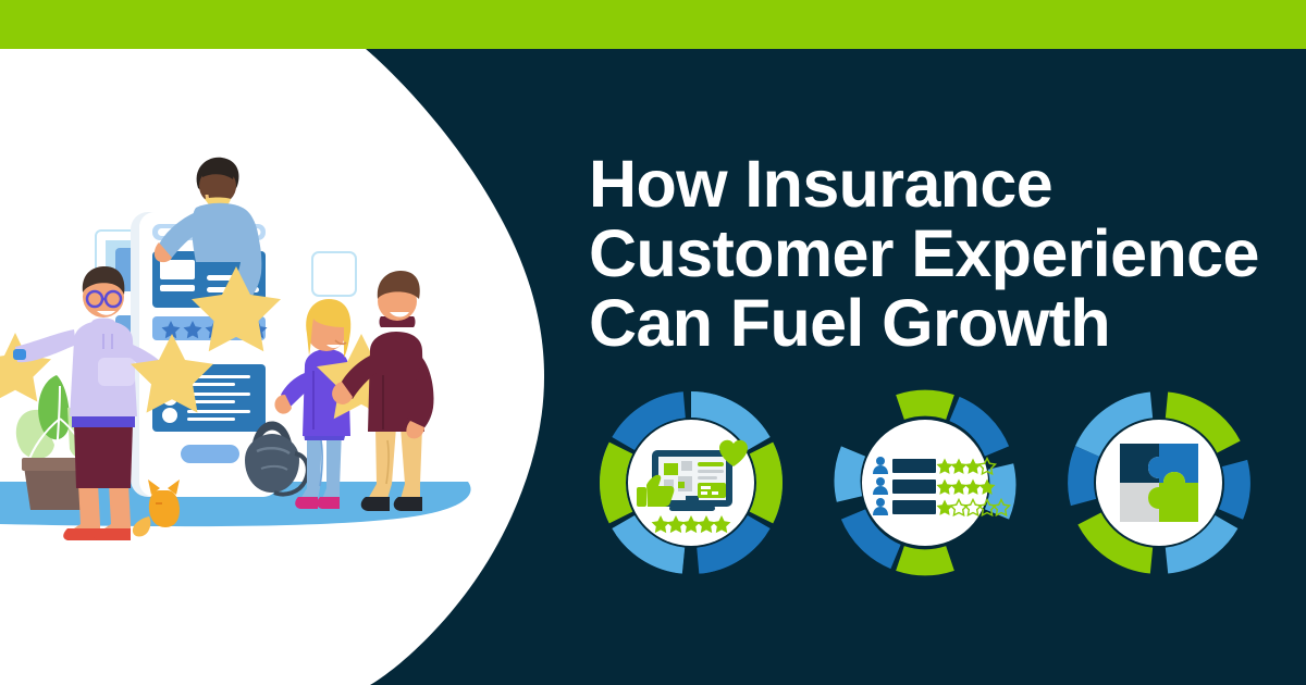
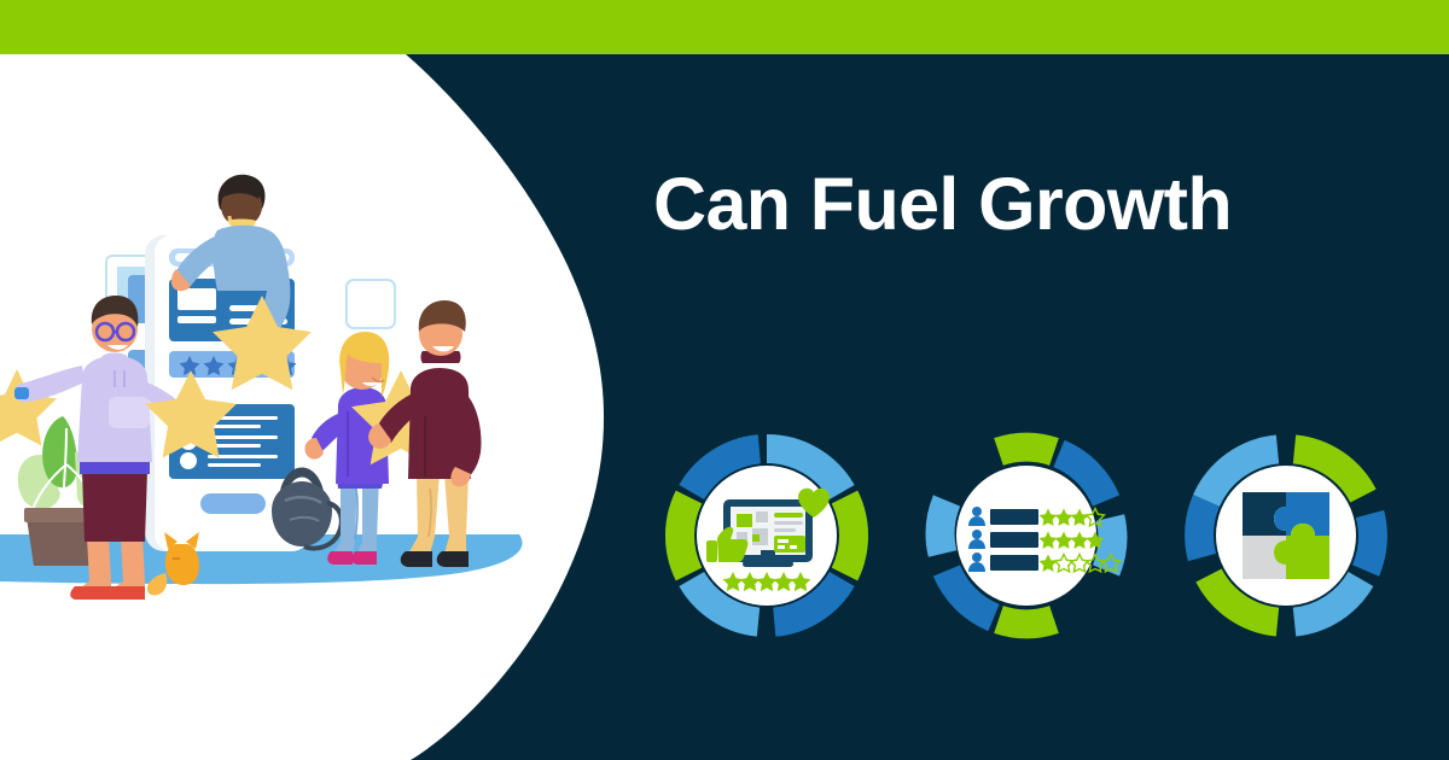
- How Insurance
- Customer Experience
  Can Fuel Growth
